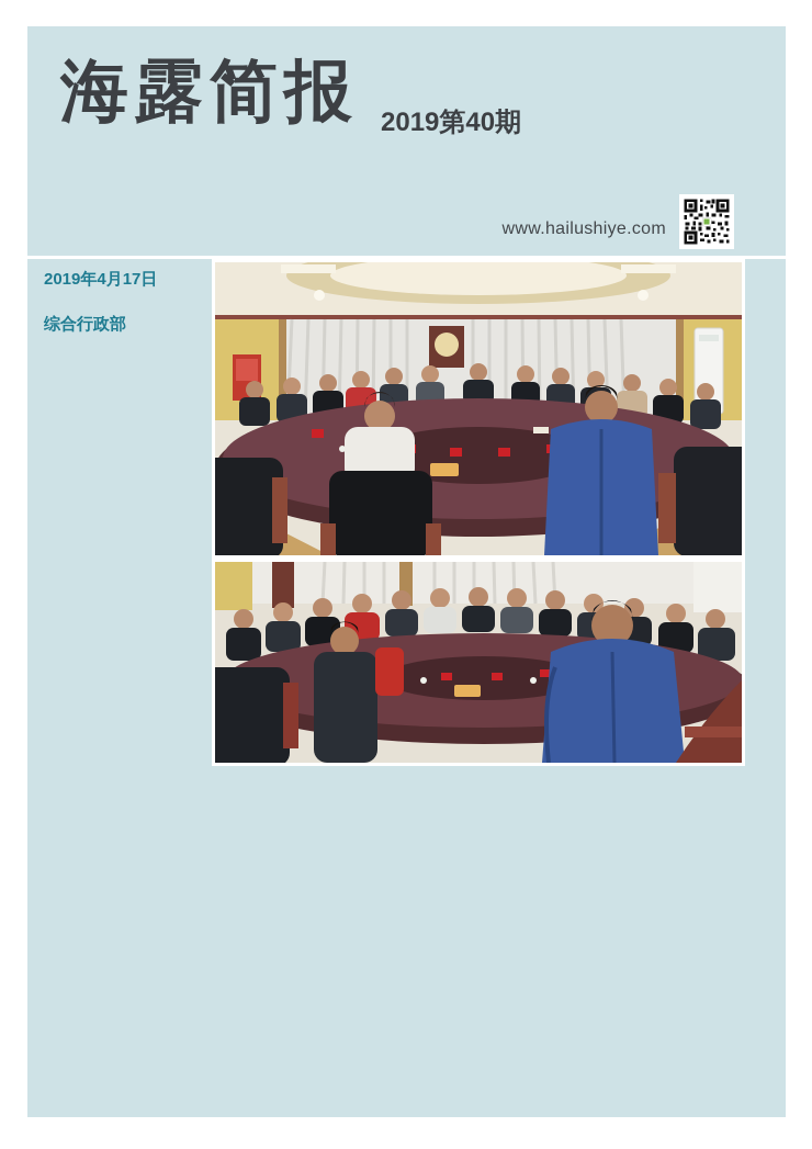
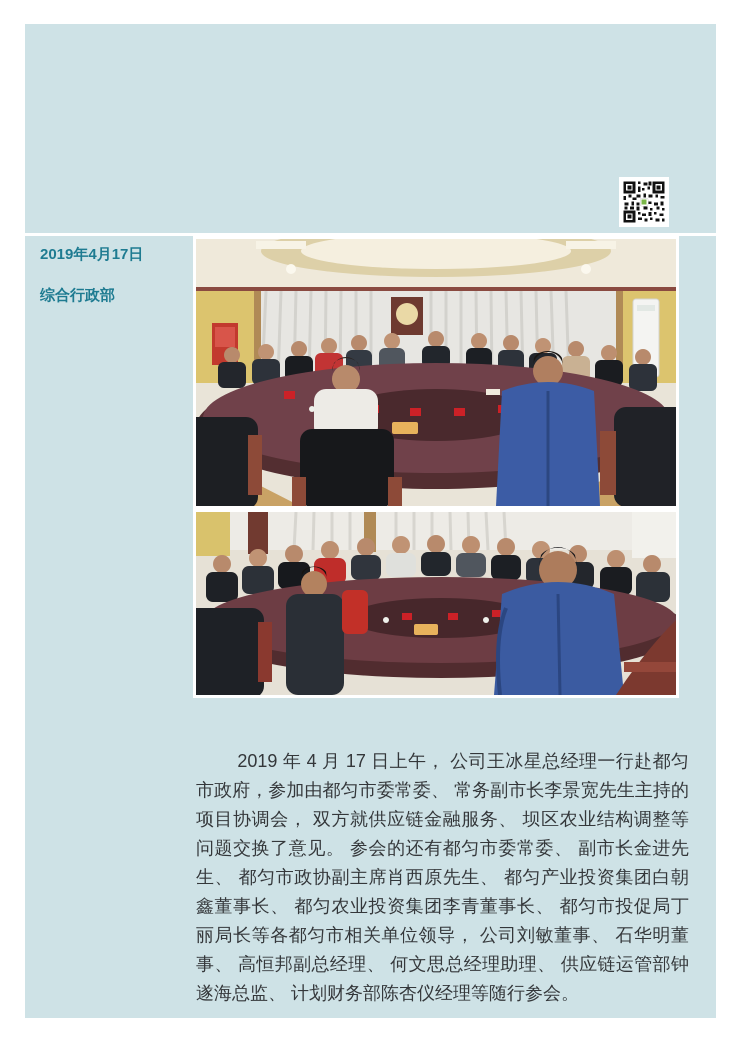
- 海露简报
- 2019第40期
- www.hailushiye.com
  2019年4月17日
  综合行政部
+ 2019 年 4 月 17 日上午， 公司王冰星总经理一行赴都匀市政府，参加由都匀市委常委、 常务副市长李景宽先生主持的项目协调会， 双方就供应链金融服务、 坝区农业结构调整等问题交换了意见。 参会的还有都匀市委常委、 副市长金进先生、 都匀市政协副主席肖西原先生、 都匀产业投资集团白朝鑫董事长、 都匀农业投资集团李青董事长、 都匀市投促局丁丽局长等各都匀市相关单位领导， 公司刘敏董事、 石华明董事、 高恒邦副总经理、 何文思总经理助理、 供应链运管部钟遂海总监、 计划财务部陈杏仪经理等随行参会。
